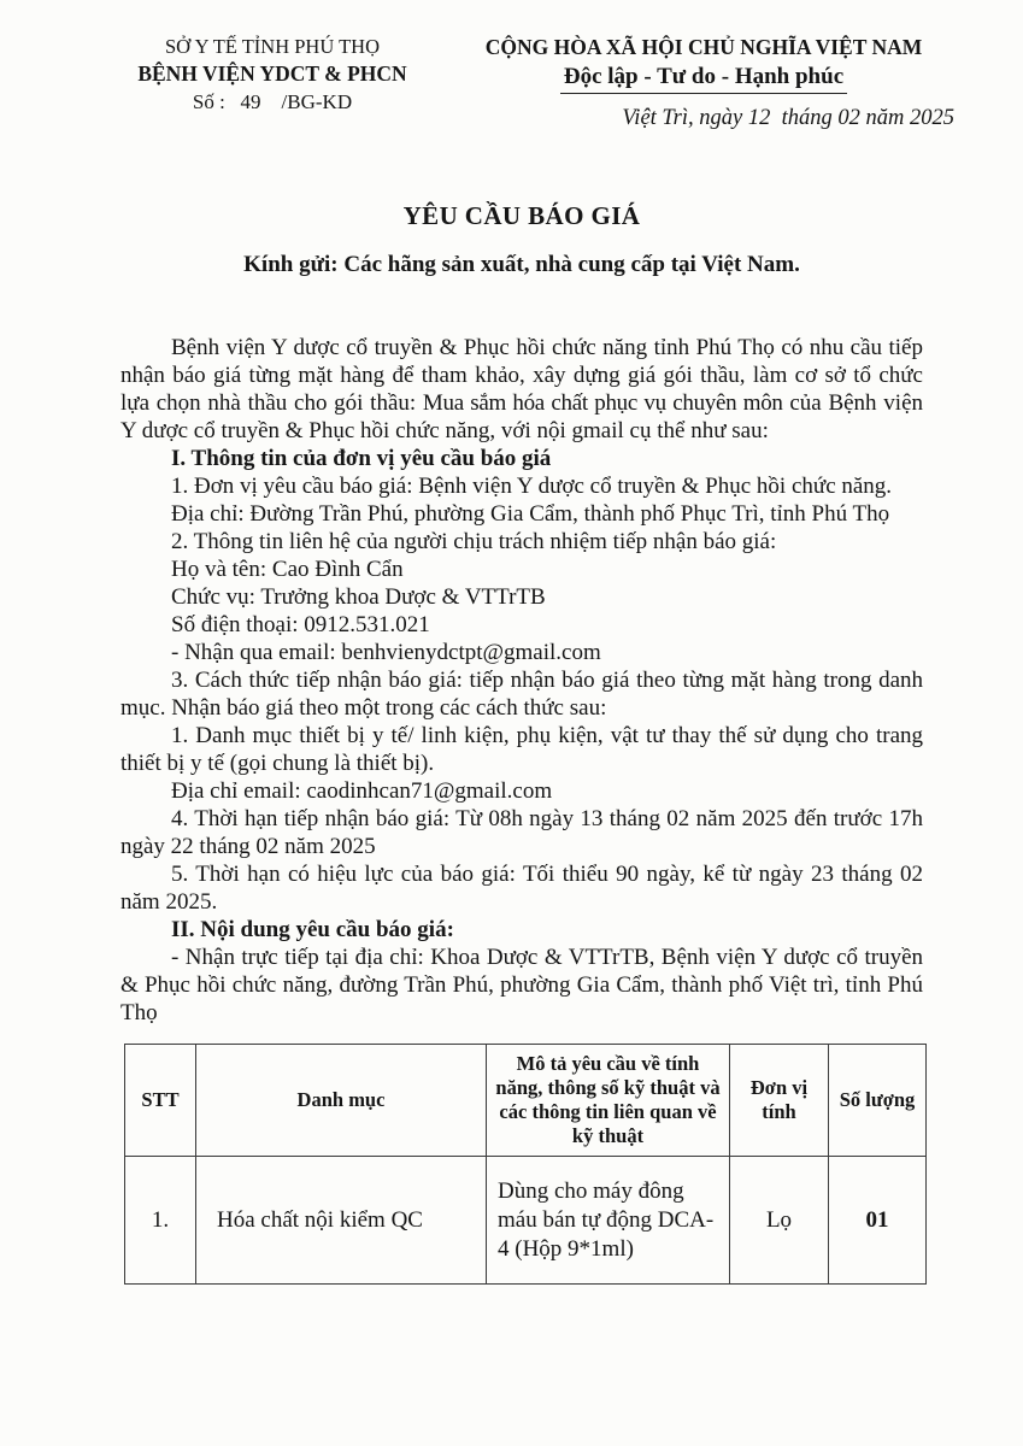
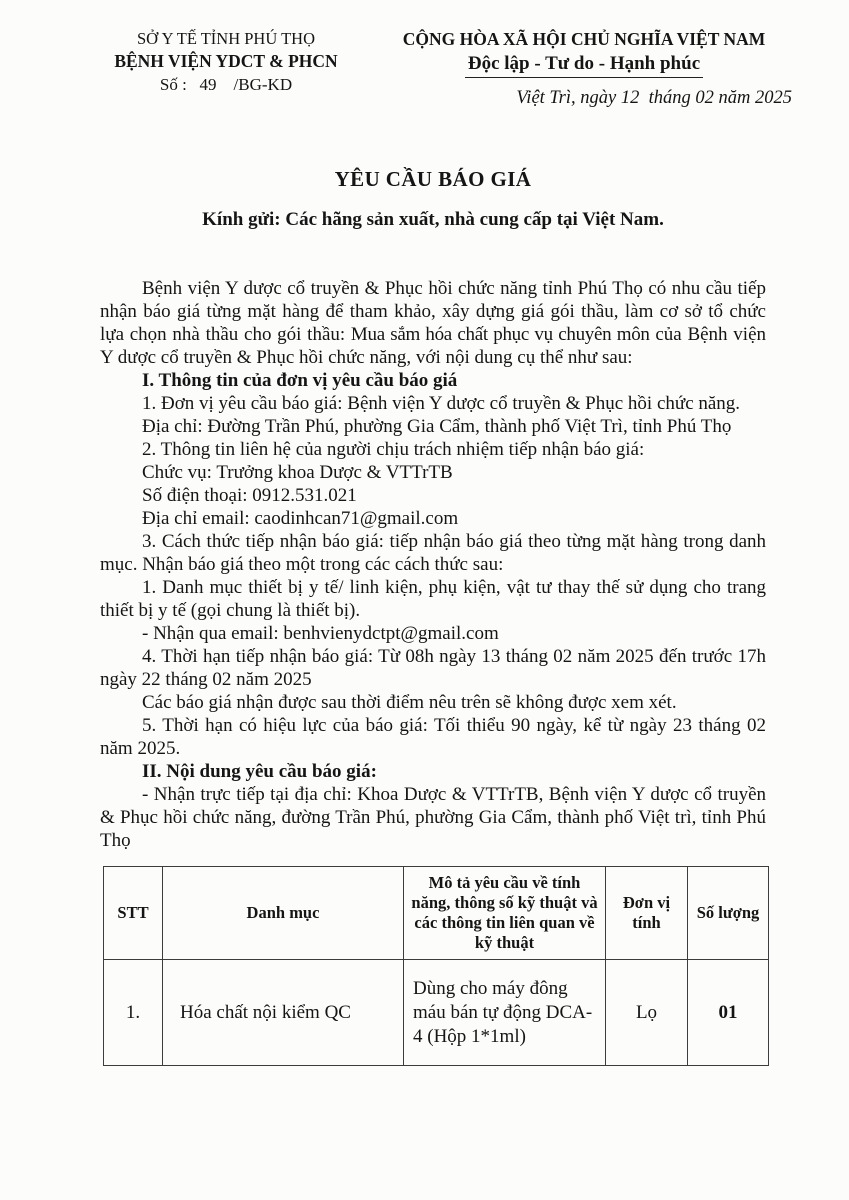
  SỞ Y TẾ TỈNH PHÚ THỌ
  BỆNH VIỆN YDCT & PHCN
  Số : 49 /BG-KD
  CỘNG HÒA XÃ HỘI CHỦ NGHĨA VIỆT NAM
  Độc lập - Tư do - Hạnh phúc
  Việt Trì, ngày 12 tháng 02 năm 2025
  YÊU CẦU BÁO GIÁ
  Kính gửi: Các hãng sản xuất, nhà cung cấp tại Việt Nam.
- Bệnh viện Y dược cổ truyền & Phục hồi chức năng tỉnh Phú Thọ có nhu cầu tiếp nhận báo giá từng mặt hàng để tham khảo, xây dựng giá gói thầu, làm cơ sở tổ chức lựa chọn nhà thầu cho gói thầu: Mua sắm hóa chất phục vụ chuyên môn của Bệnh viện Y dược cổ truyền & Phục hồi chức năng, với nội gmail cụ thể như sau:
+ Bệnh viện Y dược cổ truyền & Phục hồi chức năng tỉnh Phú Thọ có nhu cầu tiếp nhận báo giá từng mặt hàng để tham khảo, xây dựng giá gói thầu, làm cơ sở tổ chức lựa chọn nhà thầu cho gói thầu: Mua sắm hóa chất phục vụ chuyên môn của Bệnh viện Y dược cổ truyền & Phục hồi chức năng, với nội dung cụ thể như sau:
  I. Thông tin của đơn vị yêu cầu báo giá
  1. Đơn vị yêu cầu báo giá: Bệnh viện Y dược cổ truyền & Phục hồi chức năng.
- Địa chỉ: Đường Trần Phú, phường Gia Cẩm, thành phố Phục Trì, tỉnh Phú Thọ
+ Địa chỉ: Đường Trần Phú, phường Gia Cẩm, thành phố Việt Trì, tỉnh Phú Thọ
  2. Thông tin liên hệ của người chịu trách nhiệm tiếp nhận báo giá:
- Họ và tên: Cao Đình Cẩn
  Chức vụ: Trưởng khoa Dược & VTTrTB
  Số điện thoại: 0912.531.021
- - Nhận qua email: benhvienydctpt@gmail.com
+ Địa chỉ email: caodinhcan71@gmail.com
  3. Cách thức tiếp nhận báo giá: tiếp nhận báo giá theo từng mặt hàng trong danh mục. Nhận báo giá theo một trong các cách thức sau:
  1. Danh mục thiết bị y tế/ linh kiện, phụ kiện, vật tư thay thế sử dụng cho trang thiết bị y tế (gọi chung là thiết bị).
- Địa chỉ email: caodinhcan71@gmail.com
+ - Nhận qua email: benhvienydctpt@gmail.com
  4. Thời hạn tiếp nhận báo giá: Từ 08h ngày 13 tháng 02 năm 2025 đến trước 17h ngày 22 tháng 02 năm 2025
+ Các báo giá nhận được sau thời điểm nêu trên sẽ không được xem xét.
  5. Thời hạn có hiệu lực của báo giá: Tối thiểu 90 ngày, kể từ ngày 23 tháng 02 năm 2025.
  II. Nội dung yêu cầu báo giá:
  - Nhận trực tiếp tại địa chỉ: Khoa Dược & VTTrTB, Bệnh viện Y dược cổ truyền & Phục hồi chức năng, đường Trần Phú, phường Gia Cẩm, thành phố Việt trì, tỉnh Phú Thọ
  STT	Danh mục	Mô tả yêu cầu về tính năng, thông số kỹ thuật và các thông tin liên quan về kỹ thuật	Đơn vị tính	Số lượng
- 1.	Hóa chất nội kiểm QC	Dùng cho máy đông máu bán tự động DCA-4 (Hộp 9*1ml)	Lọ	01
+ 1.	Hóa chất nội kiểm QC	Dùng cho máy đông máu bán tự động DCA-4 (Hộp 1*1ml)	Lọ	01
